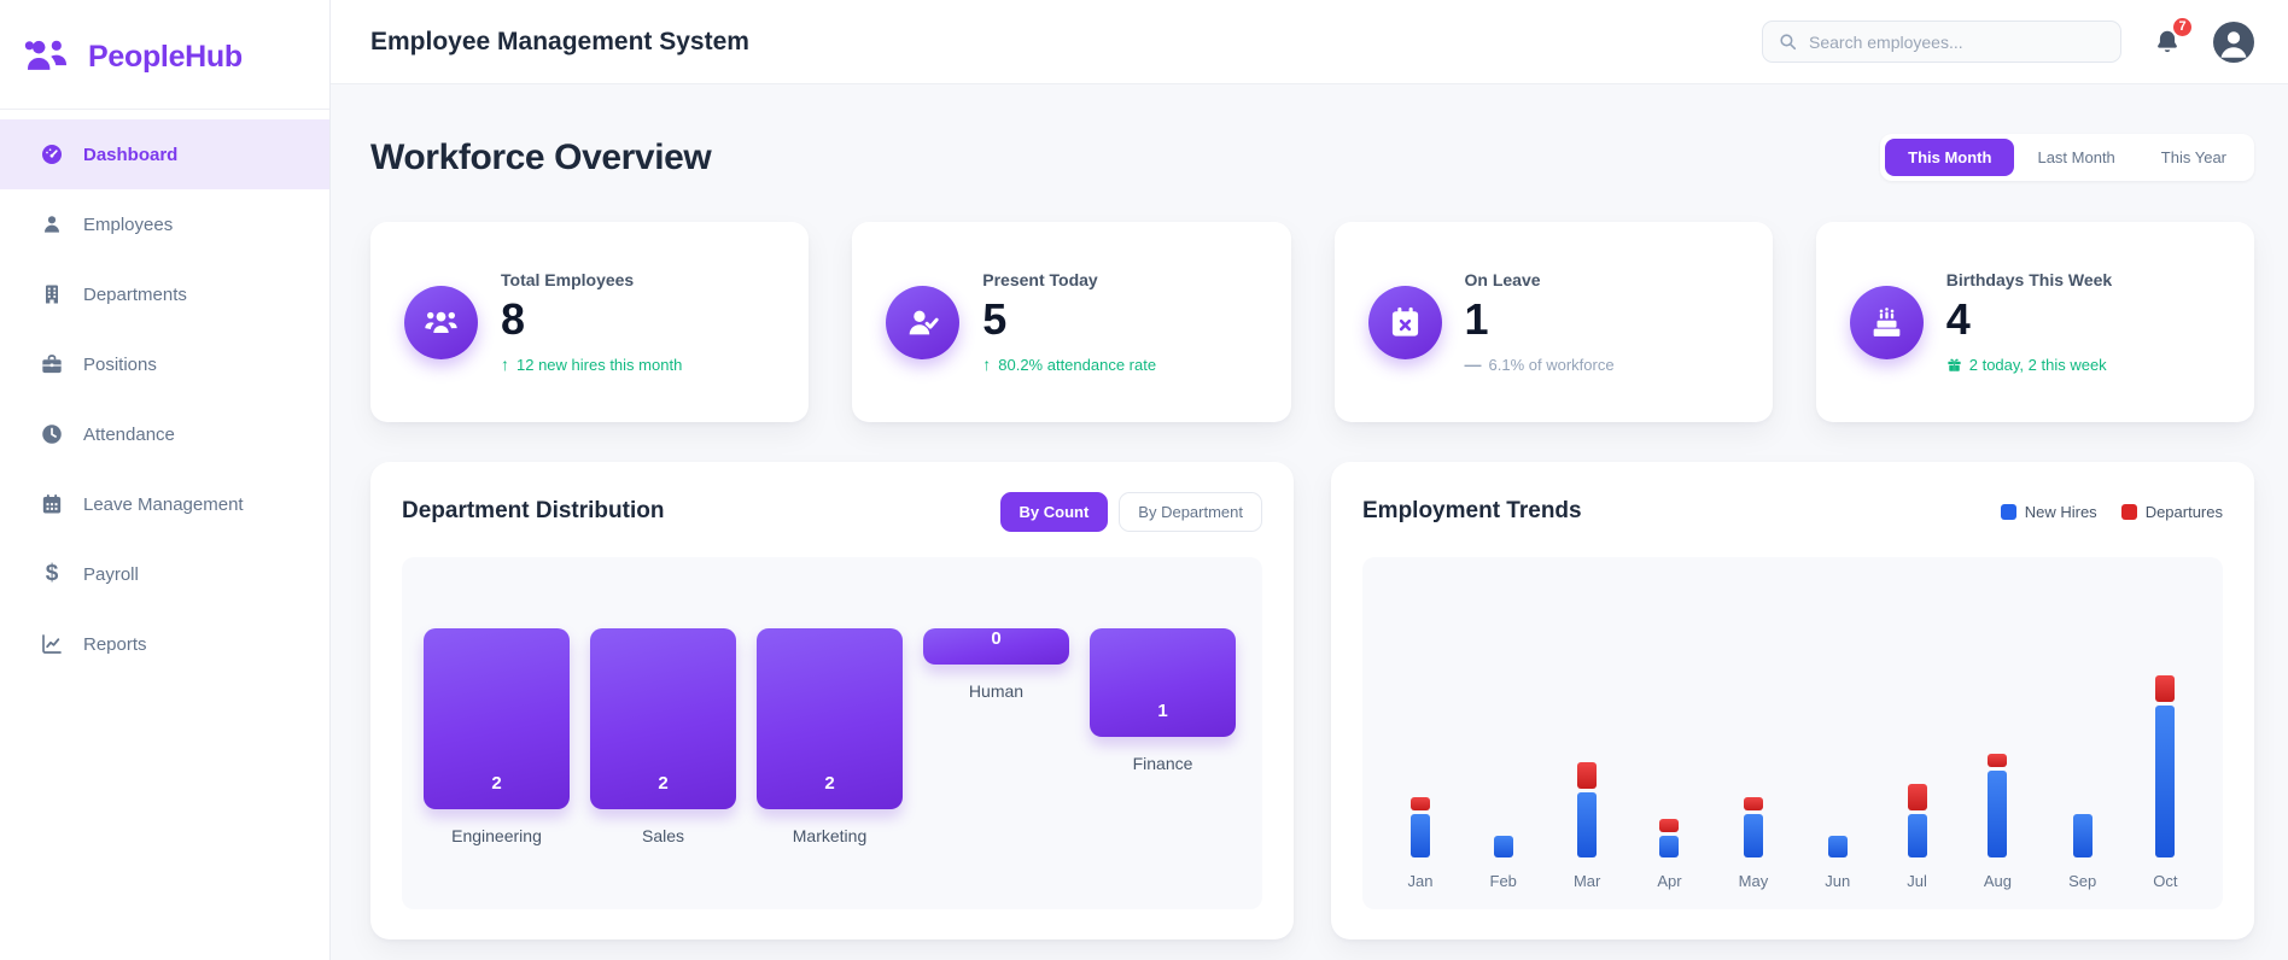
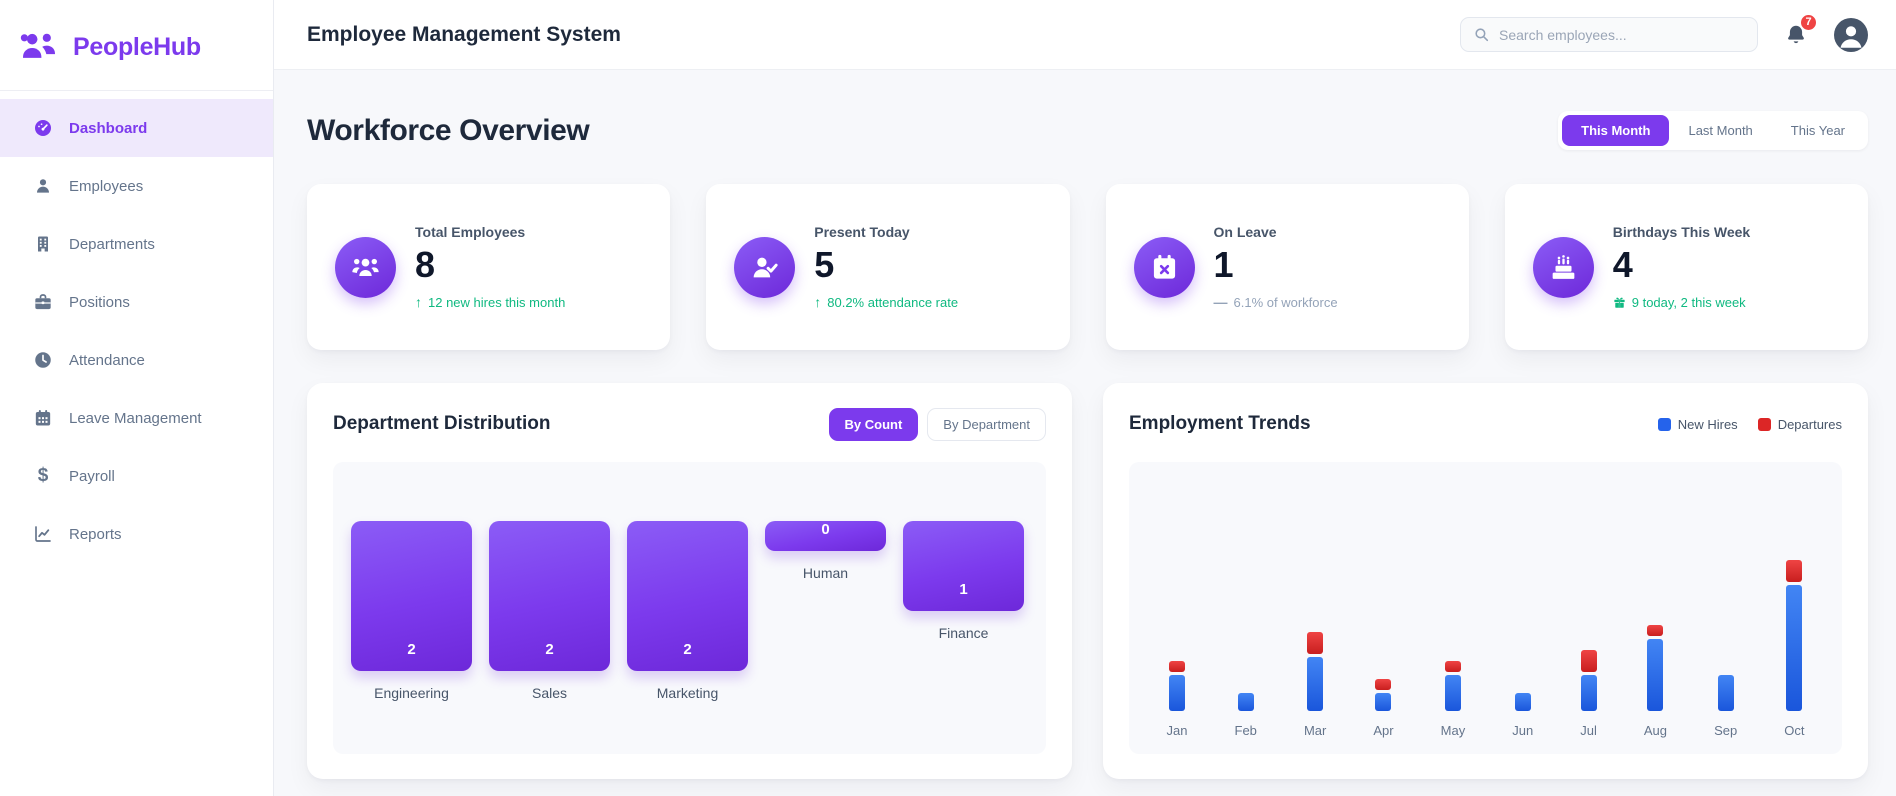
  PeopleHub
  Dashboard
  Employees
  Departments
  Positions
  Attendance
  Leave Management
  $
  Payroll
  Reports
  Employee Management System
  Search employees...
  7
  Workforce Overview
  This Month
  Last Month
  This Year
  Total Employees
  8
  ↑
  12 new hires this month
  Present Today
  5
  ↑
  80.2% attendance rate
  On Leave
  1
  —
  6.1% of workforce
  Birthdays This Week
  4
- 2 today, 2 this week
+ 9 today, 2 this week
  Department Distribution
  By Count
  By Department
  2
  Engineering
  2
  Sales
  2
  Marketing
  0
  Human
  1
  Finance
  Employment Trends
  New Hires
  Departures
  Jan
  Feb
  Mar
  Apr
  May
  Jun
  Jul
  Aug
  Sep
  Oct
